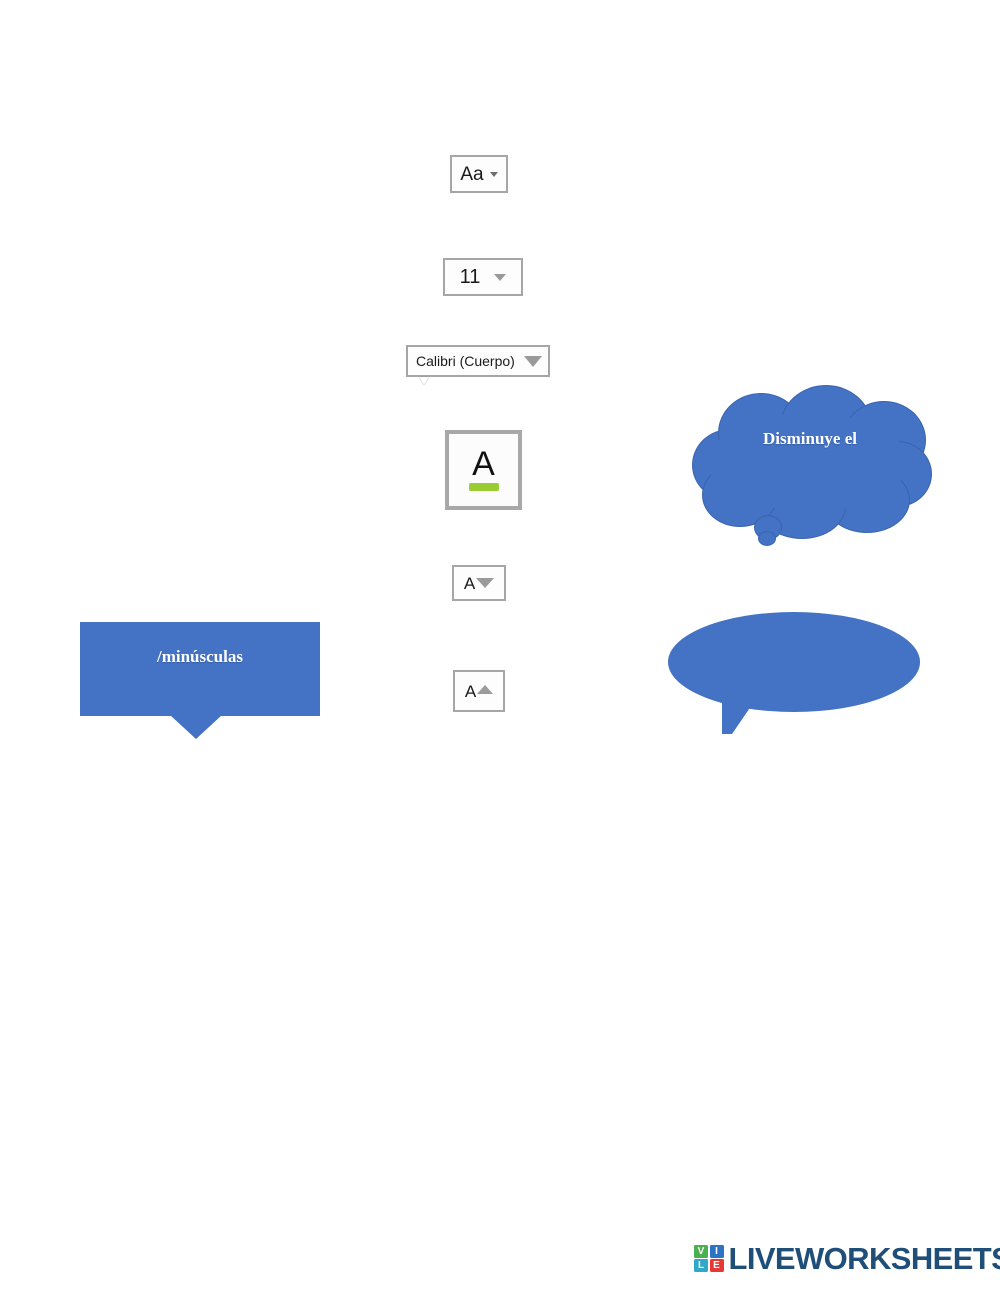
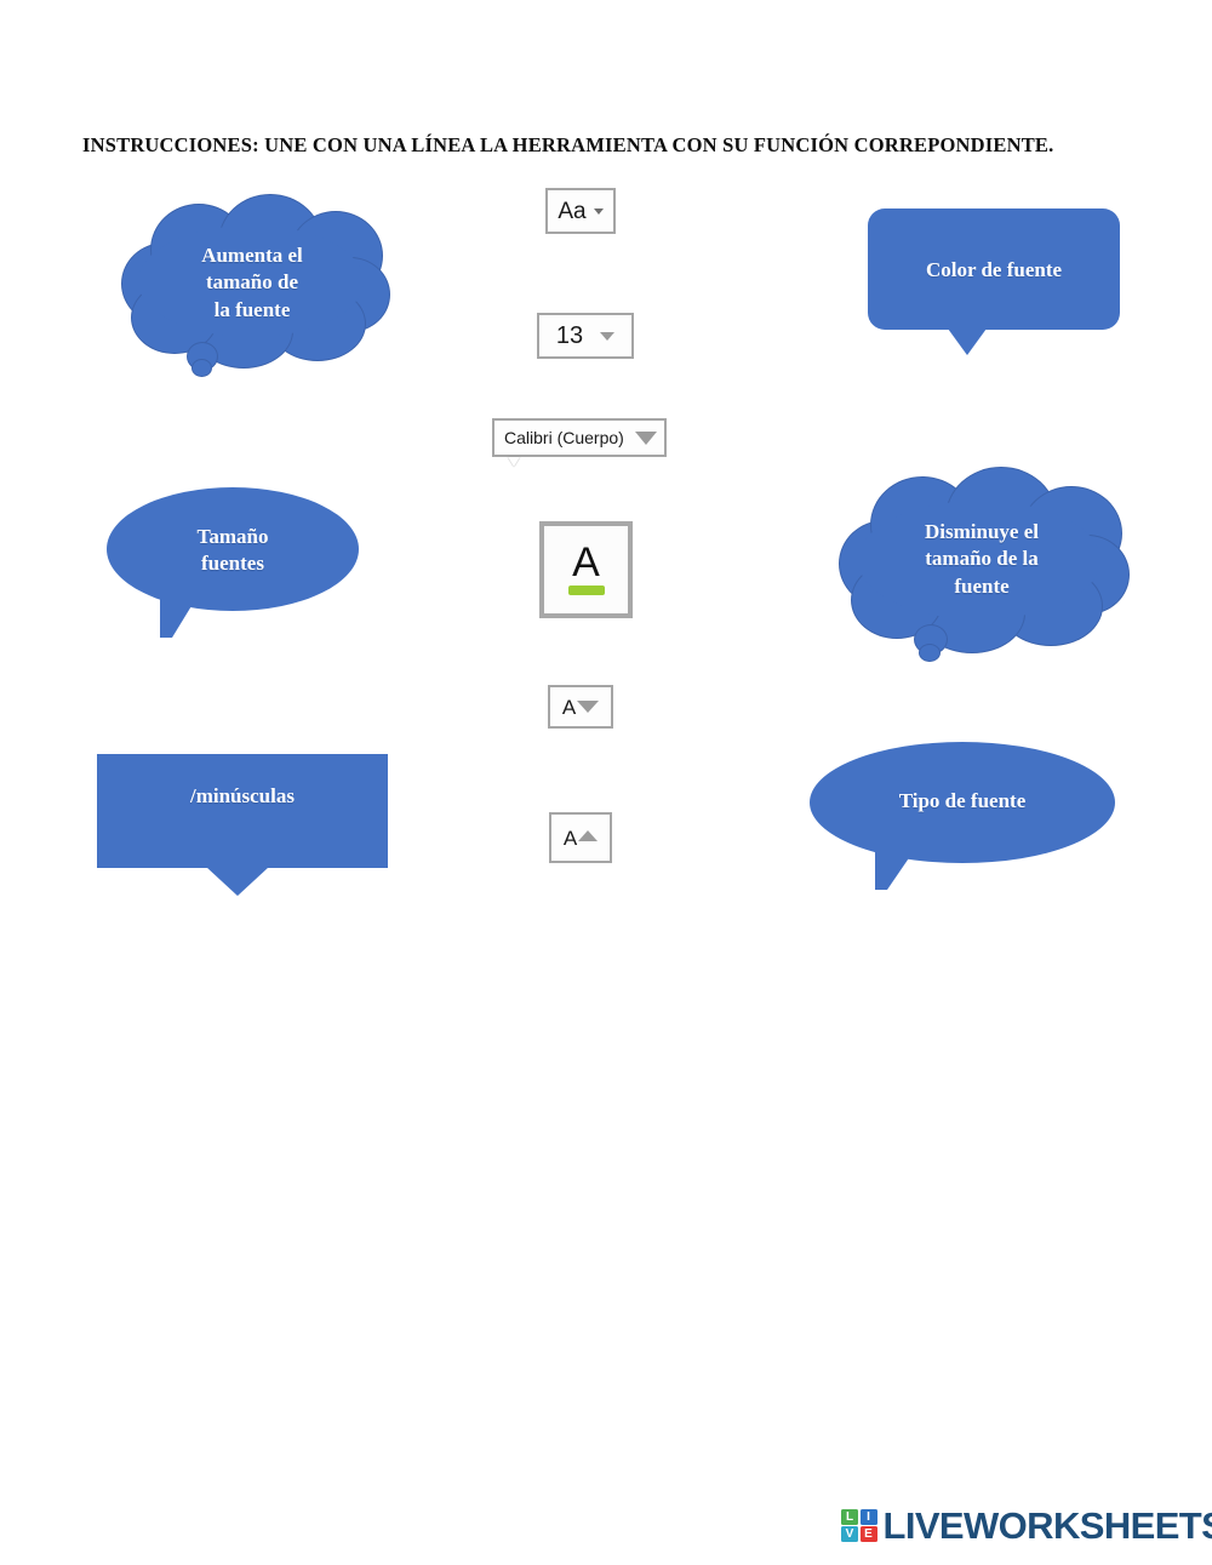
+ INSTRUCCIONES: UNE CON UNA LÍNEA LA HERRAMIENTA CON SU FUNCIÓN CORREPONDIENTE.
+ Aumenta el
+ tamaño de
+ la fuente
+ Tamaño
+ fuentes
  /minúsculas
+ Color de fuente
  Disminuye el
+ tamaño de la
+ fuente
+ Tipo de fuente
  Aa
- 11
+ 13
  Calibri (Cuerpo)
  A
  A
  A
- V
+ L
  I
- L
+ V
  E
  LIVEWORKSHEET
